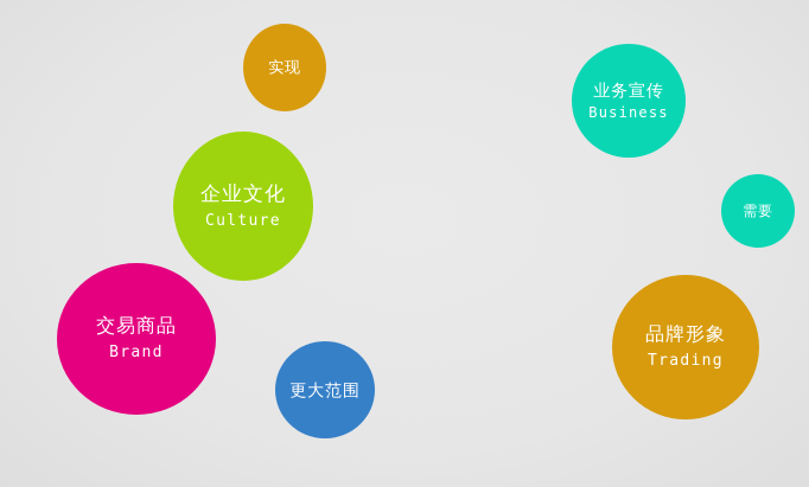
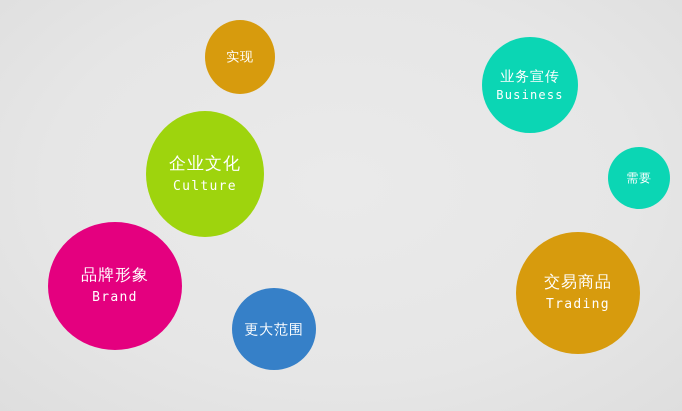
- 交易商品
+ 品牌形象
  Brand
  企业文化
  Culture
  实现
- 品牌形象
+ 交易商品
  Trading
  需要
  更大范围
  业务宣传
  Business
